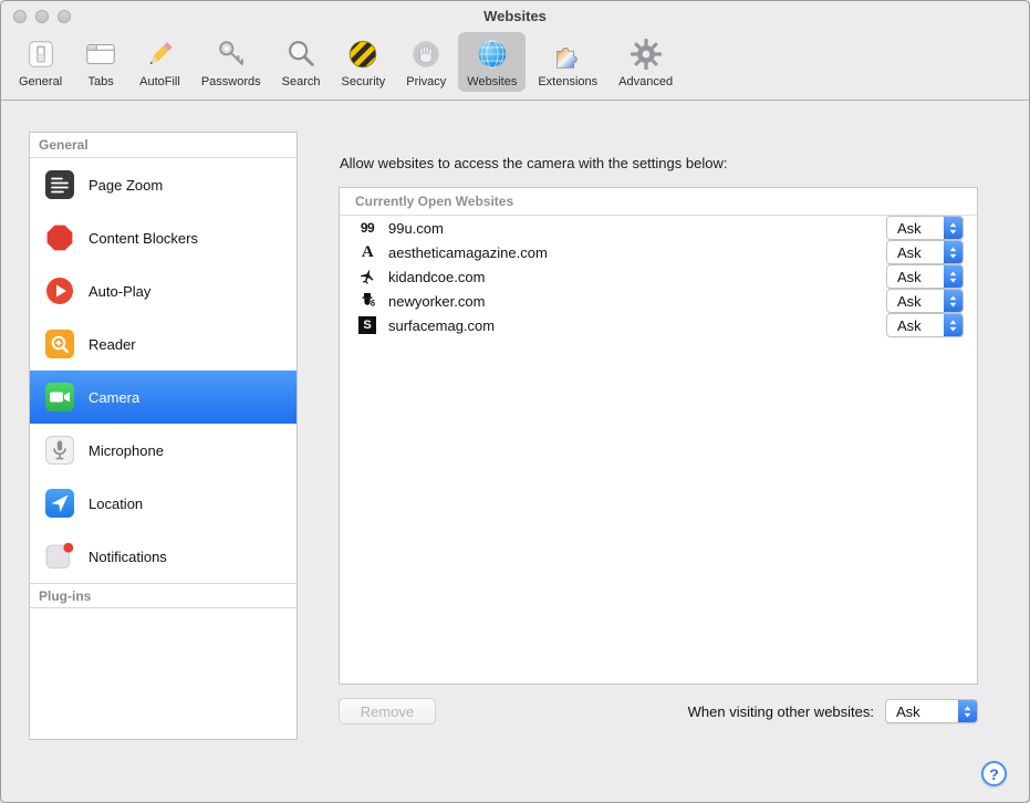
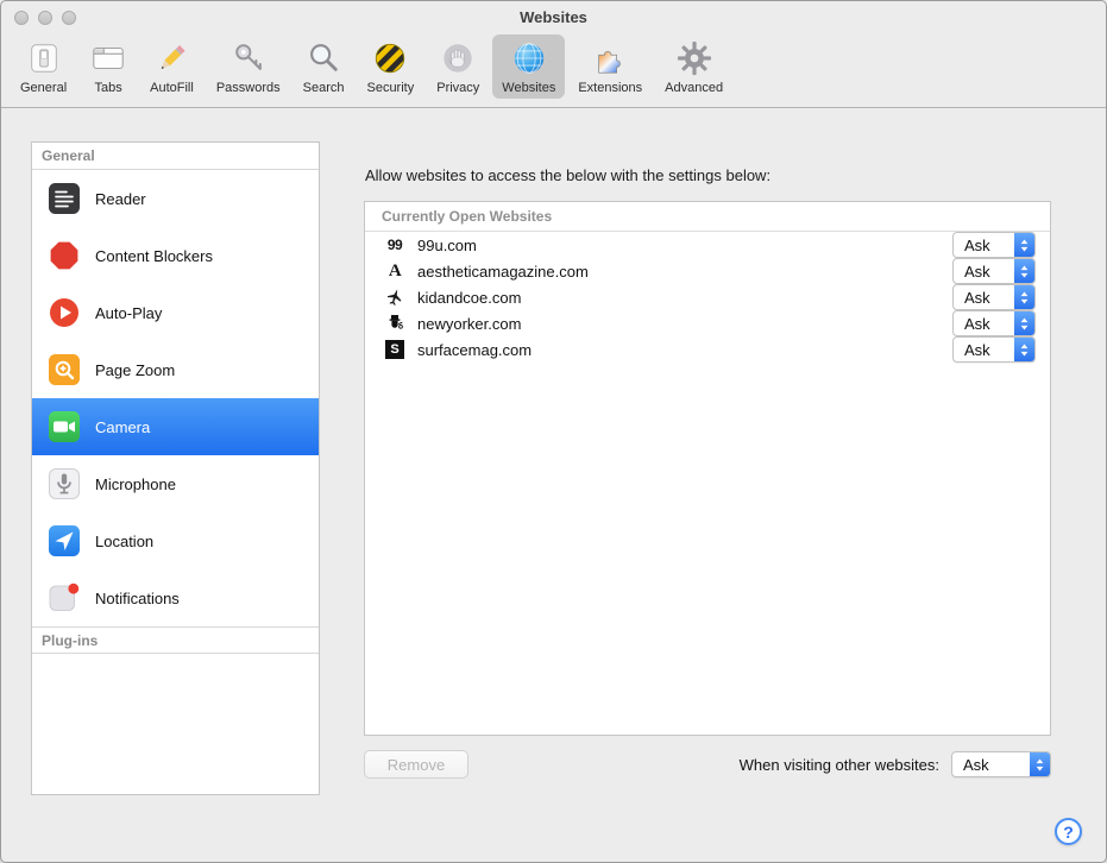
  Websites
  General
  Tabs
  AutoFill
  Passwords
  Search
  Security
  Privacy
  Websites
  Extensions
  Advanced
  General
- Page Zoom
+ Reader
  Content Blockers
  Auto-Play
- Reader
+ Page Zoom
  Camera
  Microphone
  Location
  Notifications
  Plug-ins
- Allow websites to access the camera with the settings below:
+ Allow websites to access the below with the settings below:
  Currently Open Websites
  99
  99u.com
  Ask
  A
  aestheticamagazine.com
  Ask
  kidandcoe.com
  Ask
  newyorker.com
  Ask
  S
  surfacemag.com
  Ask
  Remove
  When visiting other websites:
  Ask
  ?
